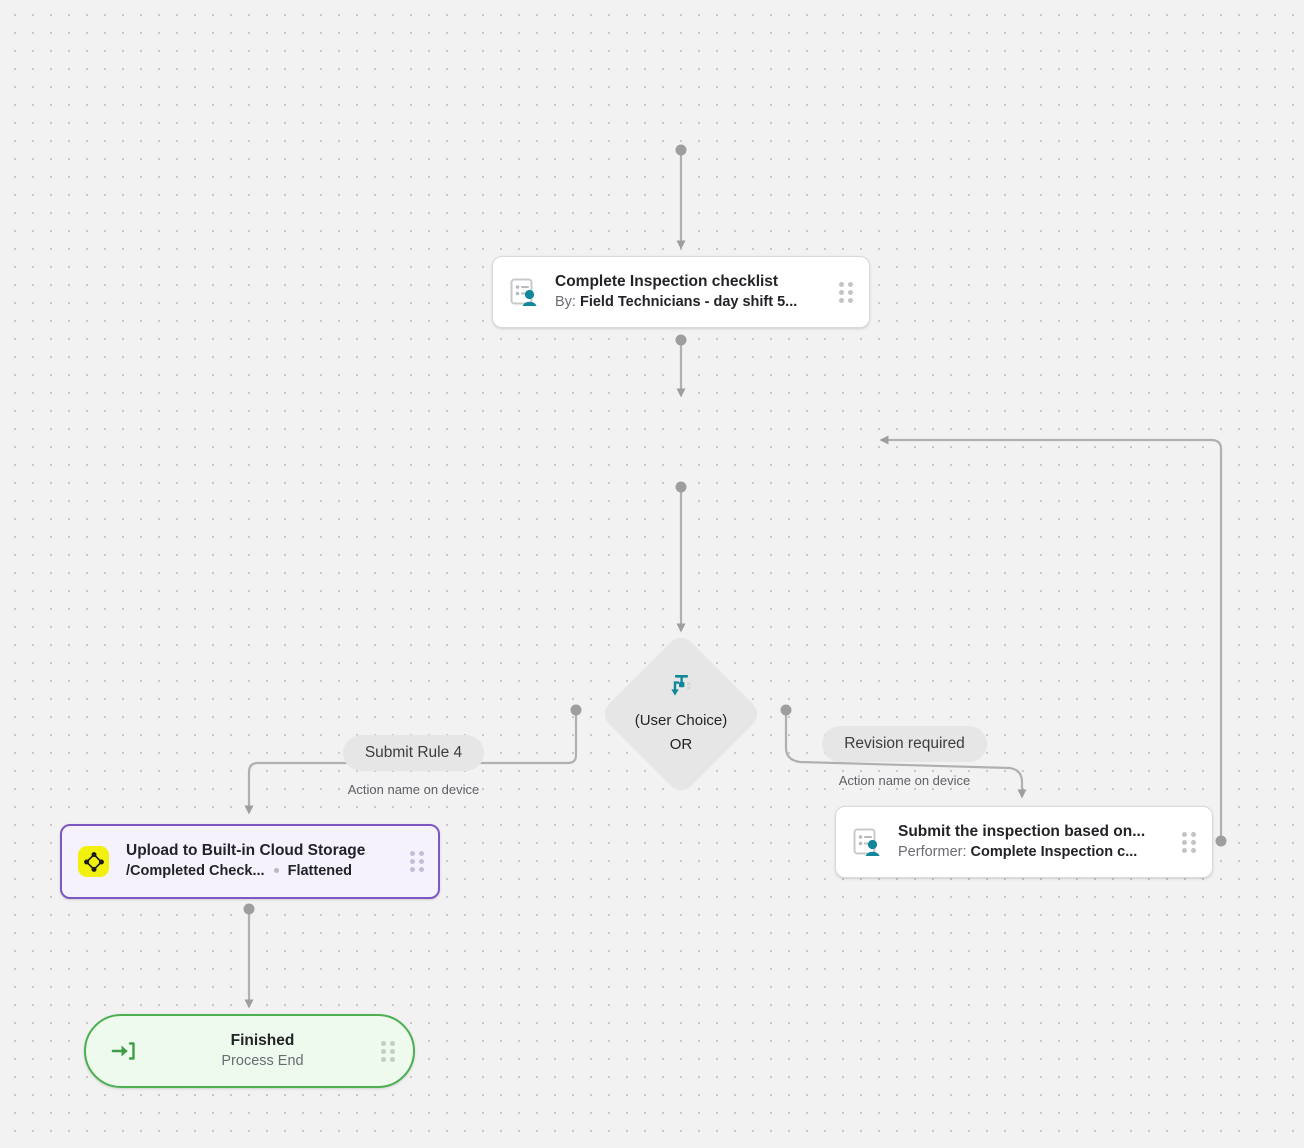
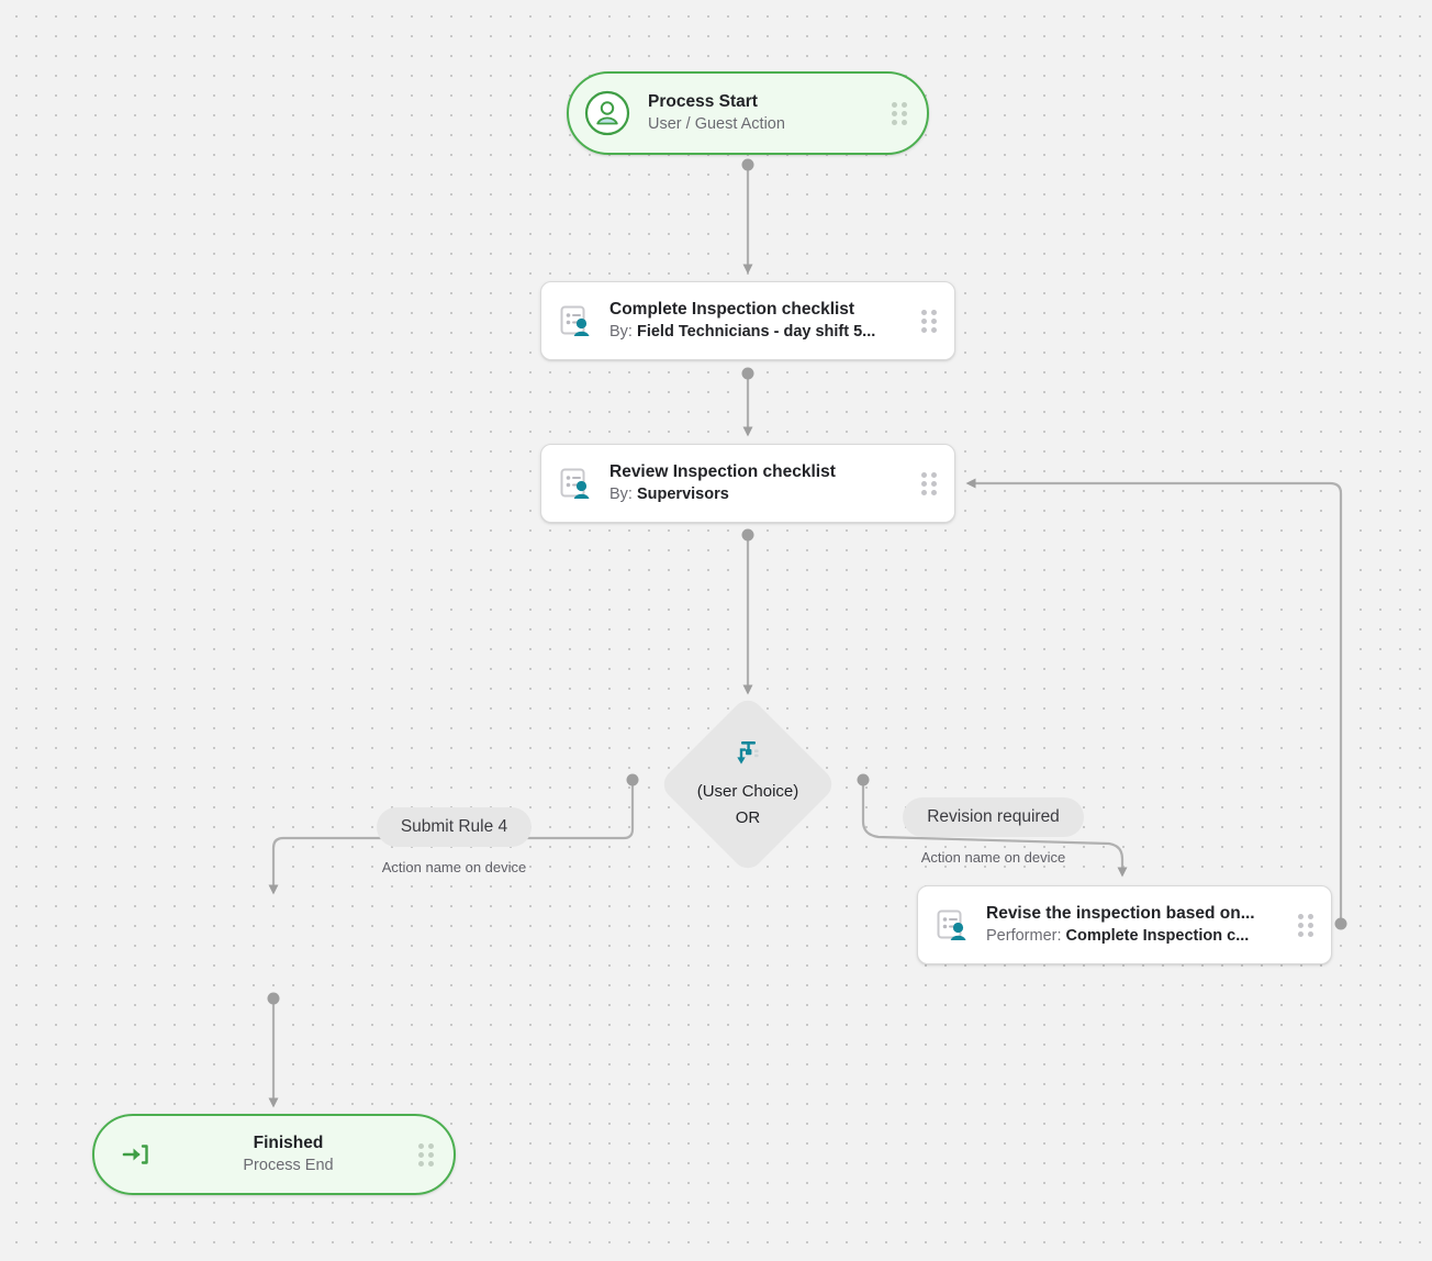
+ Process Start
+ User / Guest Action
  Complete Inspection checklist
  By: Field Technicians - day shift 5...
+ Review Inspection checklist
+ By: Supervisors
  (User Choice)
  OR
  Submit Rule 4
  Action name on device
  Revision required
  Action name on device
- Upload to Built-in Cloud Storage
- /Completed Check... Flattened
- Submit the inspection based on...
+ Revise the inspection based on...
  Performer: Complete Inspection c...
  Finished
  Process End
